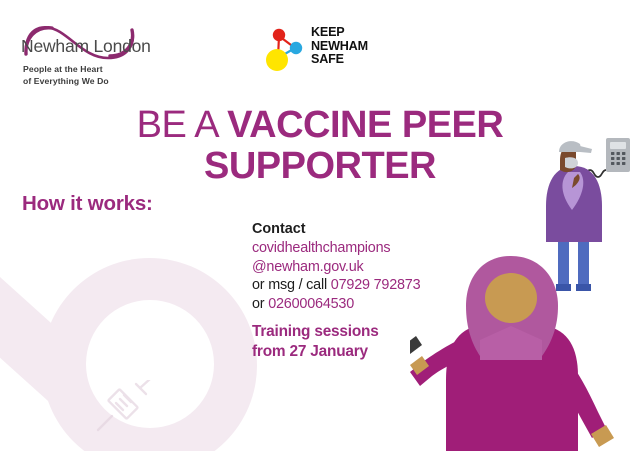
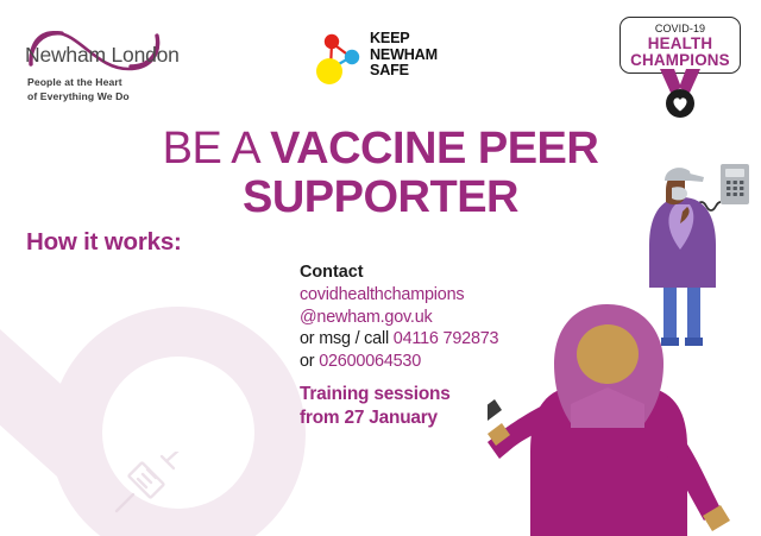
  Newham London
  People at the Heart
  of Everything We Do
  KEEP
  NEWHAM
  SAFE
+ COVID-19
+ HEALTH
+ CHAMPIONS
  BE A VACCINE PEER
  SUPPORTER
  How it works:
  Contact
  covidhealthchampions
  @newham.gov.uk
- or msg / call 07929 792873
+ or msg / call 04116 792873
  or 02600064530
  Training sessions
  from 27 January
